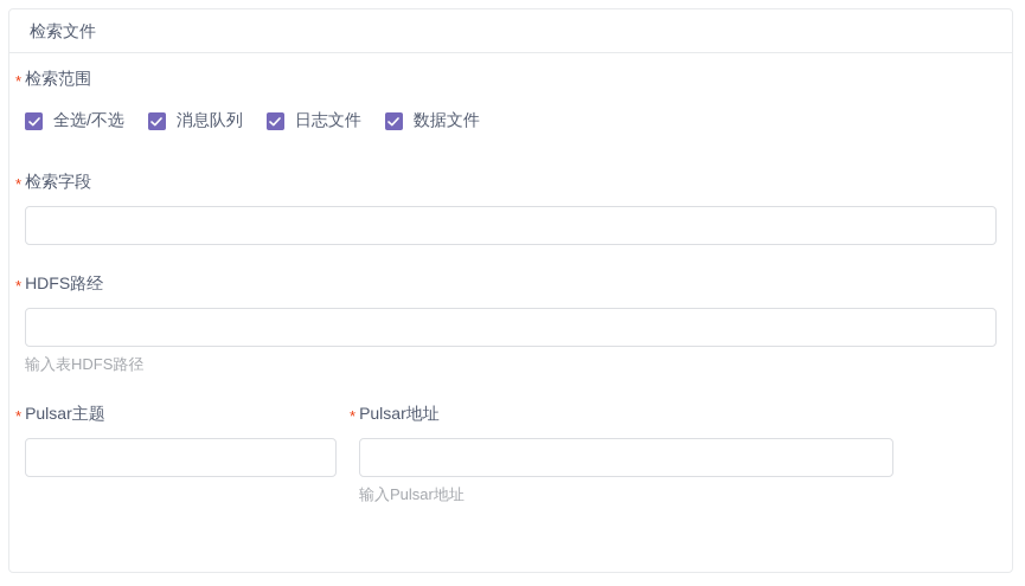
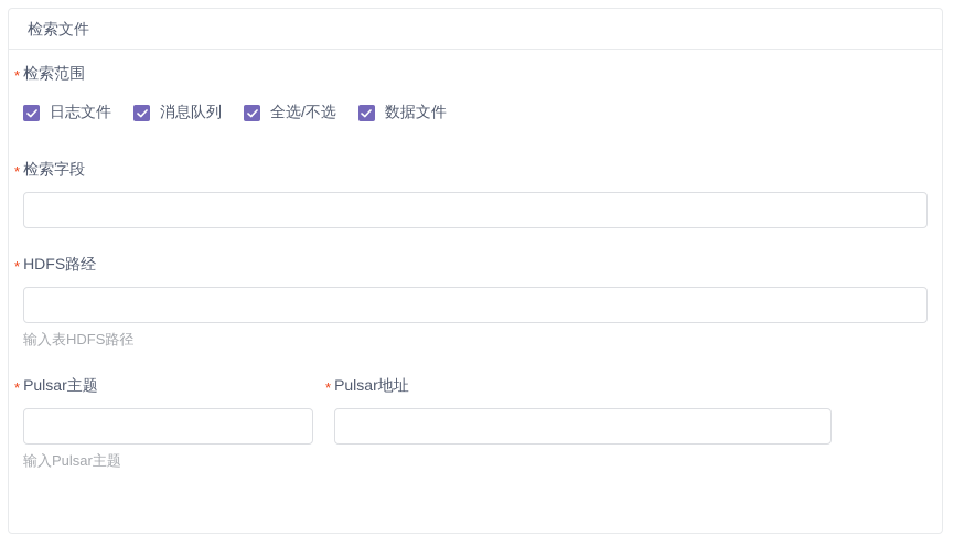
  检索文件
  *
  检索范围
- 全选/不选
+ 日志文件
  消息队列
- 日志文件
+ 全选/不选
  数据文件
  *
  检索字段
  *
  HDFS路经
  输入表HDFS路径
  *
  Pulsar主题
+ 输入Pulsar主题
  *
  Pulsar地址
- 输入Pulsar地址
